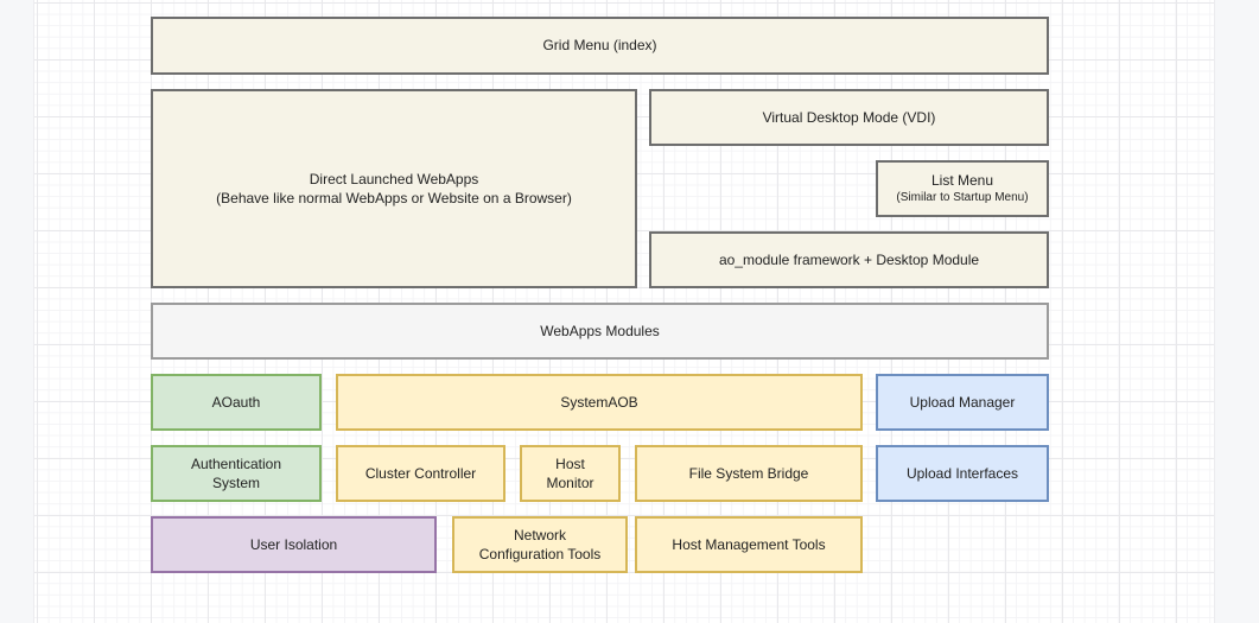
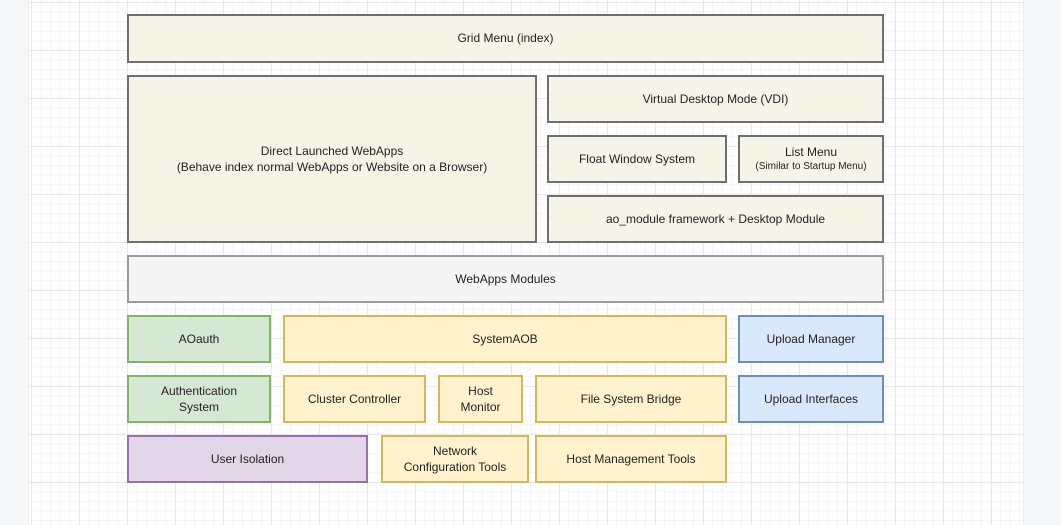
  Grid Menu (index)
  Direct Launched WebApps
- (Behave like normal WebApps or Website on a Browser)
+ (Behave index normal WebApps or Website on a Browser)
  Virtual Desktop Mode (VDI)
+ Float Window System
  List Menu
  (Similar to Startup Menu)
  ao_module framework + Desktop Module
  WebApps Modules
  AOauth
  SystemAOB
  Upload Manager
  Authentication System
  Cluster Controller
  Host Monitor
  File System Bridge
  Upload Interfaces
  User Isolation
  Network Configuration Tools
  Host Management Tools
